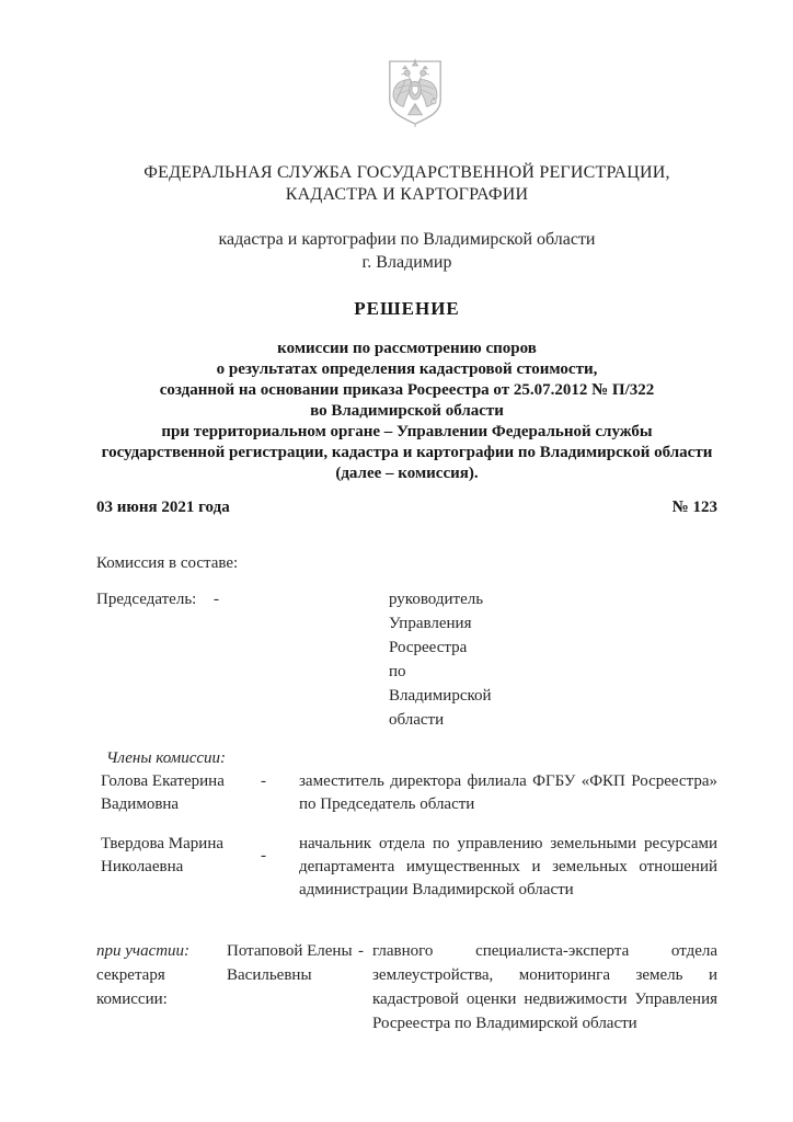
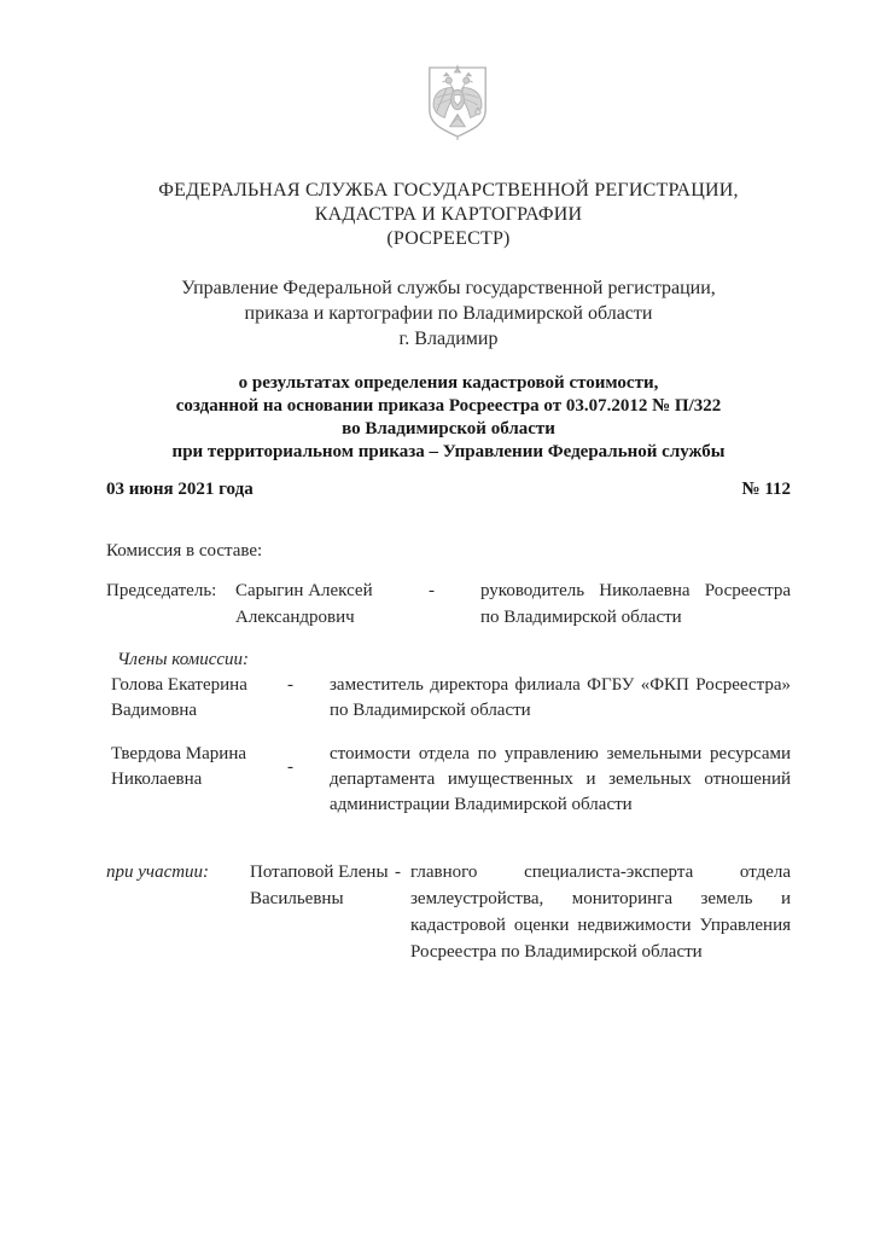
  ФЕДЕРАЛЬНАЯ СЛУЖБА ГОСУДАРСТВЕННОЙ РЕГИСТРАЦИИ,
  КАДАСТРА И КАРТОГРАФИИ
+ (РОСРЕЕСТР)
+ Управление Федеральной службы государственной регистрации,
- кадастра и картографии по Владимирской области
+ приказа и картографии по Владимирской области
  г. Владимир
- РЕШЕНИЕ
- комиссии по рассмотрению споров
  о результатах определения кадастровой стоимости,
- созданной на основании приказа Росреестра от 25.07.2012 № П/322
+ созданной на основании приказа Росреестра от 03.07.2012 № П/322
  во Владимирской области
- при территориальном органе – Управлении Федеральной службы
+ при территориальном приказа – Управлении Федеральной службы
- государственной регистрации, кадастра и картографии по Владимирской области
- (далее – комиссия).
  03 июня 2021 года
- № 123
+ № 112
  Комиссия в составе:
  Председатель:
+ Сарыгин Алексей Александрович
  -
- руководитель Управления Росреестра по Владимирской области
+ руководитель Николаевна Росреестра по Владимирской области
  Члены комиссии:
  Голова Екатерина Вадимовна
  -
- заместитель директора филиала ФГБУ «ФКП Росреестра» по Председатель области
+ заместитель директора филиала ФГБУ «ФКП Росреестра» по Владимирской области
  Твердова Марина Николаевна
  -
- начальник отдела по управлению земельными ресурсами департамента имущественных и земельных отношений администрации Владимирской области
+ стоимости отдела по управлению земельными ресурсами департамента имущественных и земельных отношений администрации Владимирской области
  при участии:
- секретаря комиссии:
  Потаповой Елены Васильевны
  -
  главного специалиста-эксперта отдела землеустройства, мониторинга земель и кадастровой оценки недвижимости Управления Росреестра по Владимирской области
